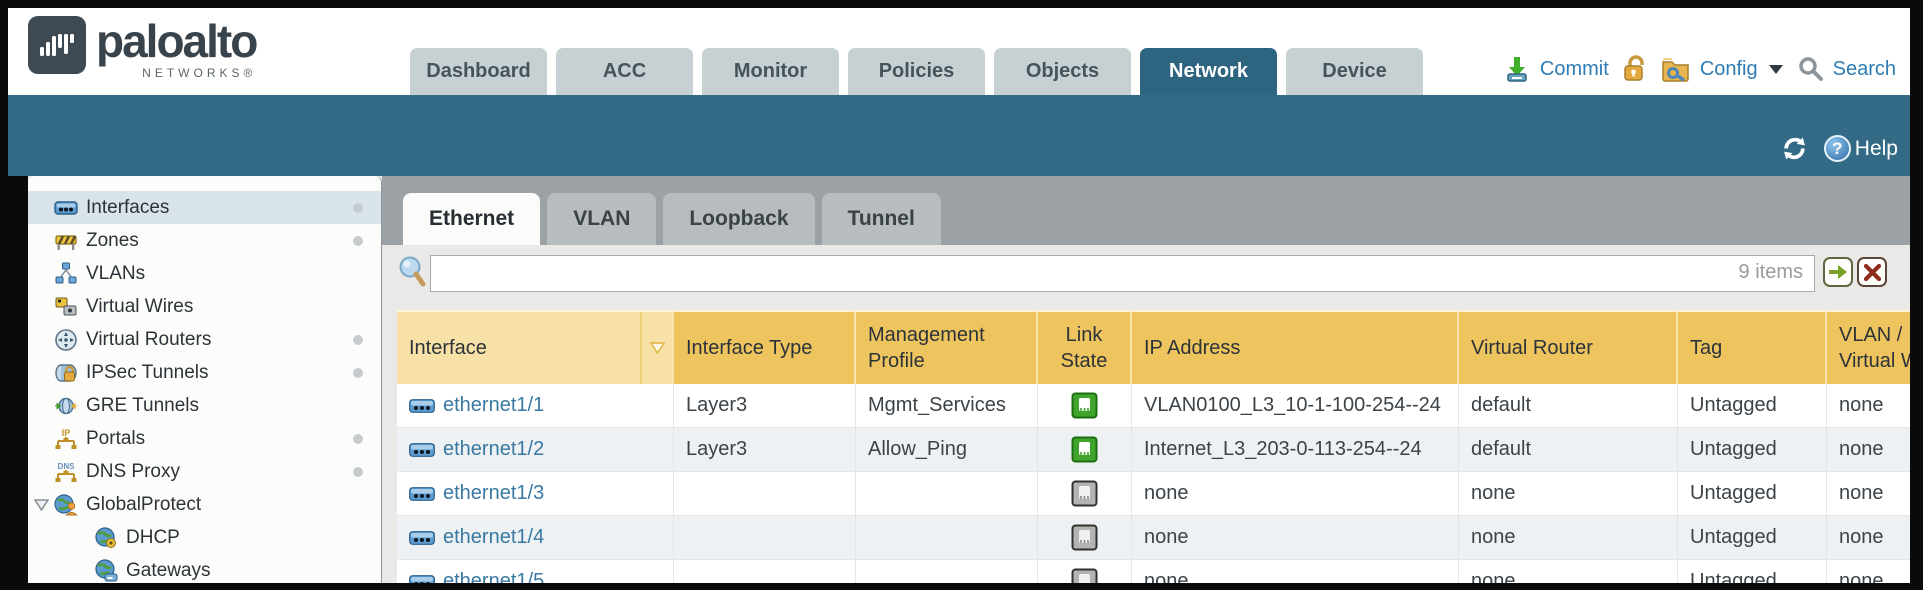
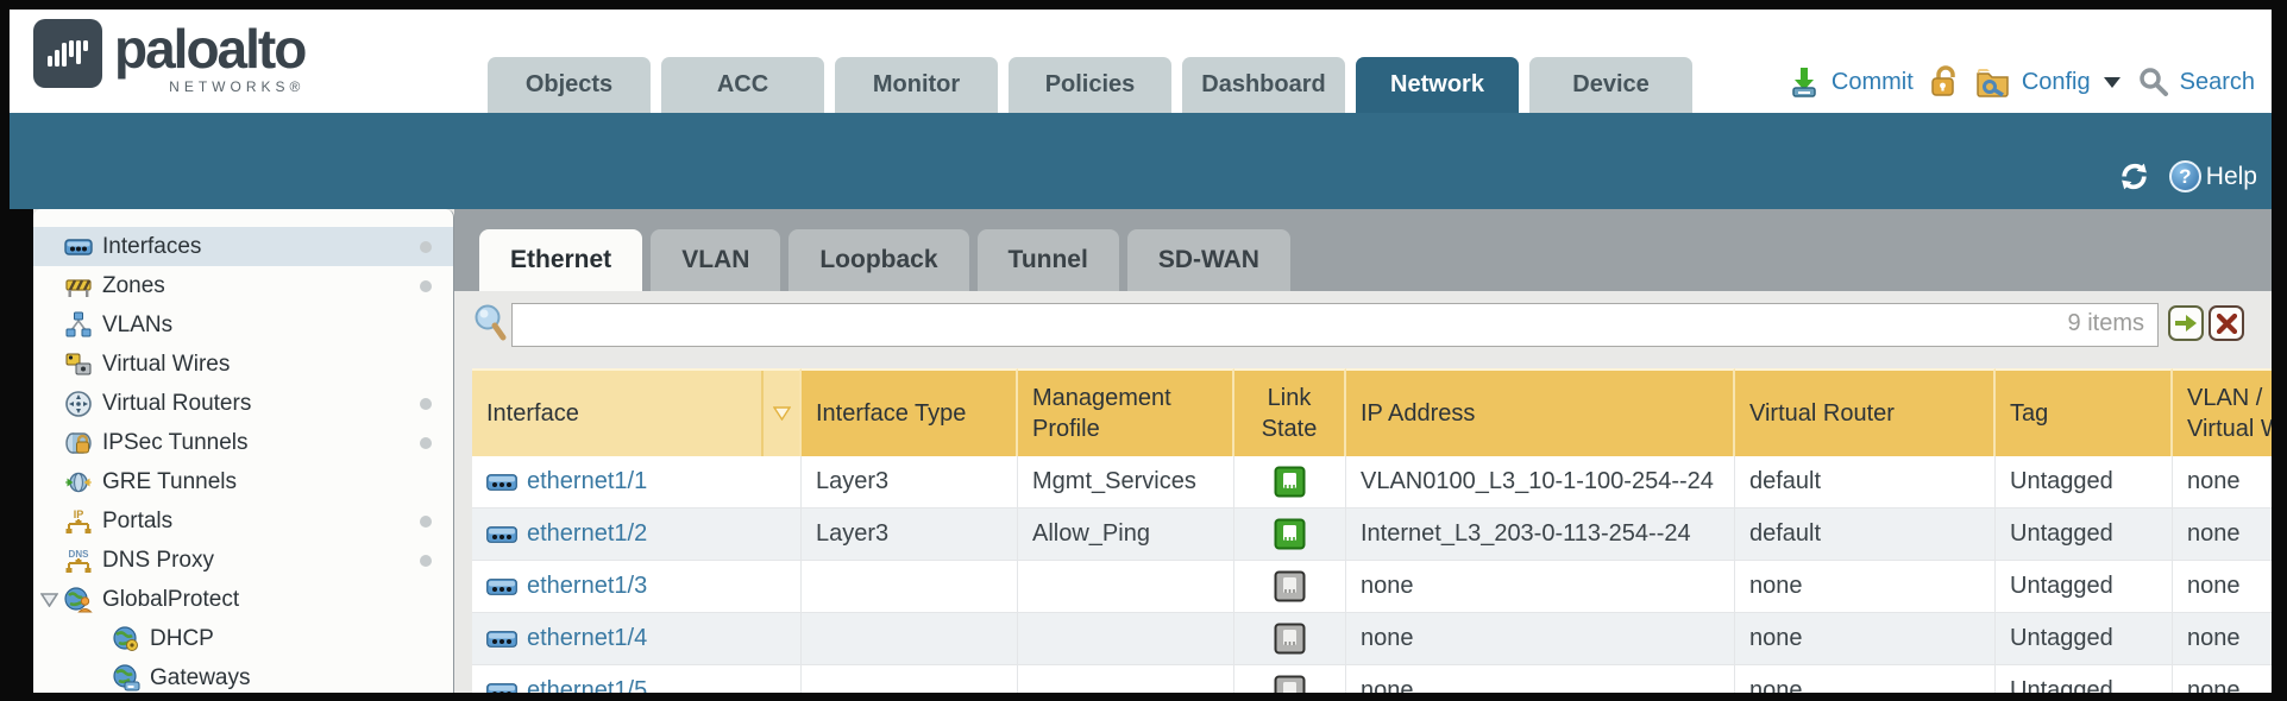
  paloalto
  NETWORKS®
- Dashboard
+ Objects
  ACC
  Monitor
  Policies
- Objects
+ Dashboard
  Network
  Device
  Commit
  Config
  Search
  ?
  Help
  Interfaces
  Zones
  VLANs
  Virtual Wires
  Virtual Routers
  IPSec Tunnels
  GRE Tunnels
  IP
  Portals
  DNS
  DNS Proxy
  GlobalProtect
  DHCP
  Gateways
  Ethernet
  VLAN
  Loopback
  Tunnel
+ SD-WAN
  9 items
  Interface
  Interface Type
  Management Profile
  Link State
  IP Address
  Virtual Router
  Tag
  VLAN / Virtual
  ethernet1/1
  Layer3
  Mgmt_Services
  VLAN0100_L3_10-1-100-254--24
  default
  Untagged
  none
  ethernet1/2
  Layer3
  Allow_Ping
  Internet_L3_203-0-113-254--24
  default
  Untagged
  none
  ethernet1/3
  none
  none
  Untagged
  none
  ethernet1/4
  none
  none
  Untagged
  none
  ethernet1/5
  none
  none
  Untagged
  none
